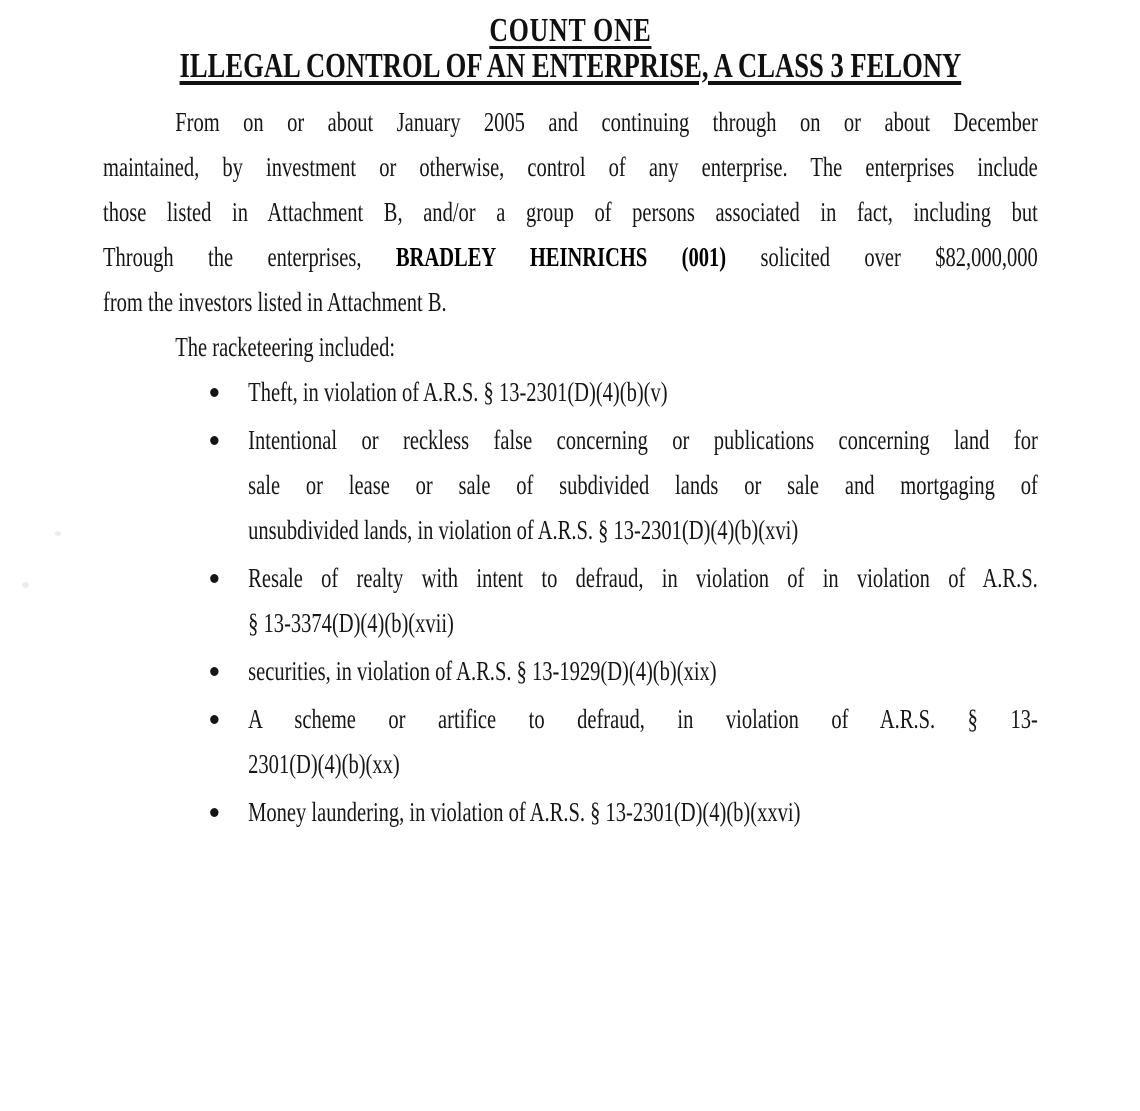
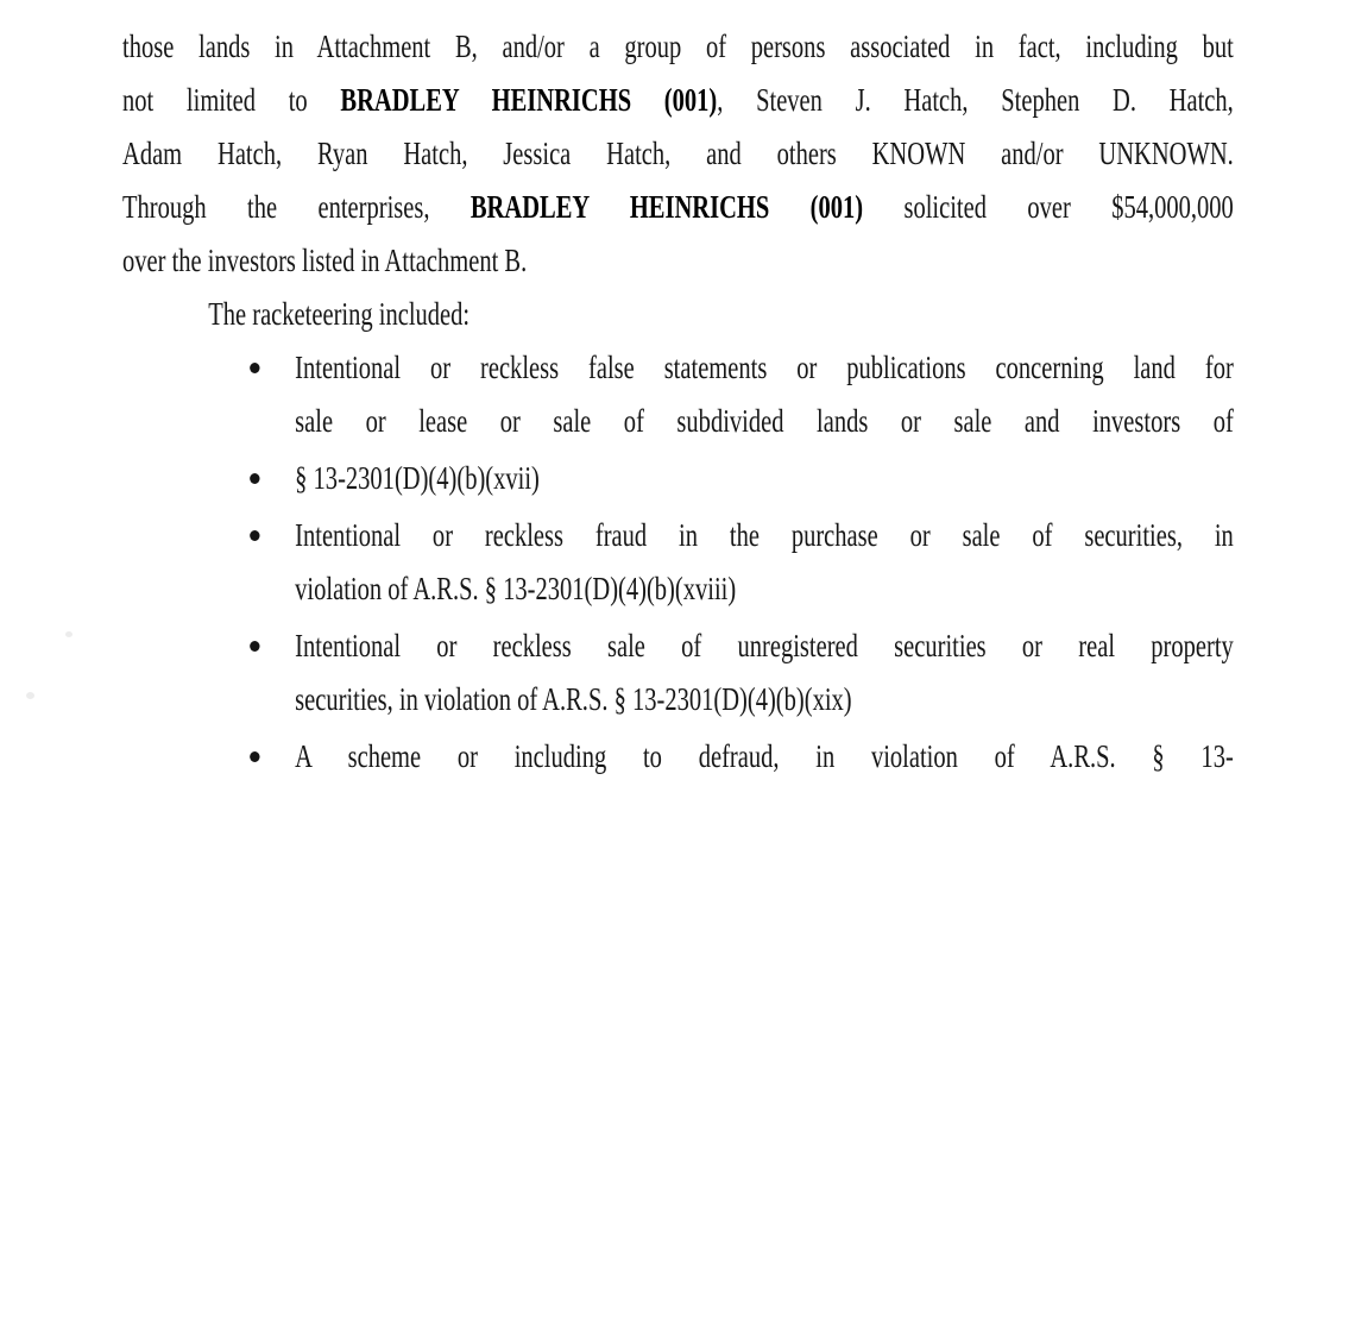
- COUNT ONE
- ILLEGAL CONTROL OF AN ENTERPRISE, A CLASS 3 FELONY
- From on or about January 2005 and continuing through on or about December
- maintained, by investment or otherwise, control of any enterprise. The enterprises include
- those listed in Attachment B, and/or a group of persons associated in fact, including but
+ those lands in Attachment B, and/or a group of persons associated in fact, including but
+ not limited to BRADLEY HEINRICHS (001), Steven J. Hatch, Stephen D. Hatch,
+ Adam Hatch, Ryan Hatch, Jessica Hatch, and others KNOWN and/or UNKNOWN.
- Through the enterprises, BRADLEY HEINRICHS (001) solicited over $82,000,000
+ Through the enterprises, BRADLEY HEINRICHS (001) solicited over $54,000,000
- from the investors listed in Attachment B.
+ over the investors listed in Attachment B.
  The racketeering included:
- Theft, in violation of A.R.S. § 13-2301(D)(4)(b)(v)
- Intentional or reckless false concerning or publications concerning land for
+ Intentional or reckless false statements or publications concerning land for
- sale or lease or sale of subdivided lands or sale and mortgaging of
+ sale or lease or sale of subdivided lands or sale and investors of
- unsubdivided lands, in violation of A.R.S. § 13-2301(D)(4)(b)(xvi)
- Resale of realty with intent to defraud, in violation of in violation of A.R.S.
- § 13-3374(D)(4)(b)(xvii)
+ § 13-2301(D)(4)(b)(xvii)
+ Intentional or reckless fraud in the purchase or sale of securities, in
+ violation of A.R.S. § 13-2301(D)(4)(b)(xviii)
+ Intentional or reckless sale of unregistered securities or real property
- securities, in violation of A.R.S. § 13-1929(D)(4)(b)(xix)
+ securities, in violation of A.R.S. § 13-2301(D)(4)(b)(xix)
- A scheme or artifice to defraud, in violation of A.R.S. § 13-
+ A scheme or including to defraud, in violation of A.R.S. § 13-
- 2301(D)(4)(b)(xx)
- Money laundering, in violation of A.R.S. § 13-2301(D)(4)(b)(xxvi)
